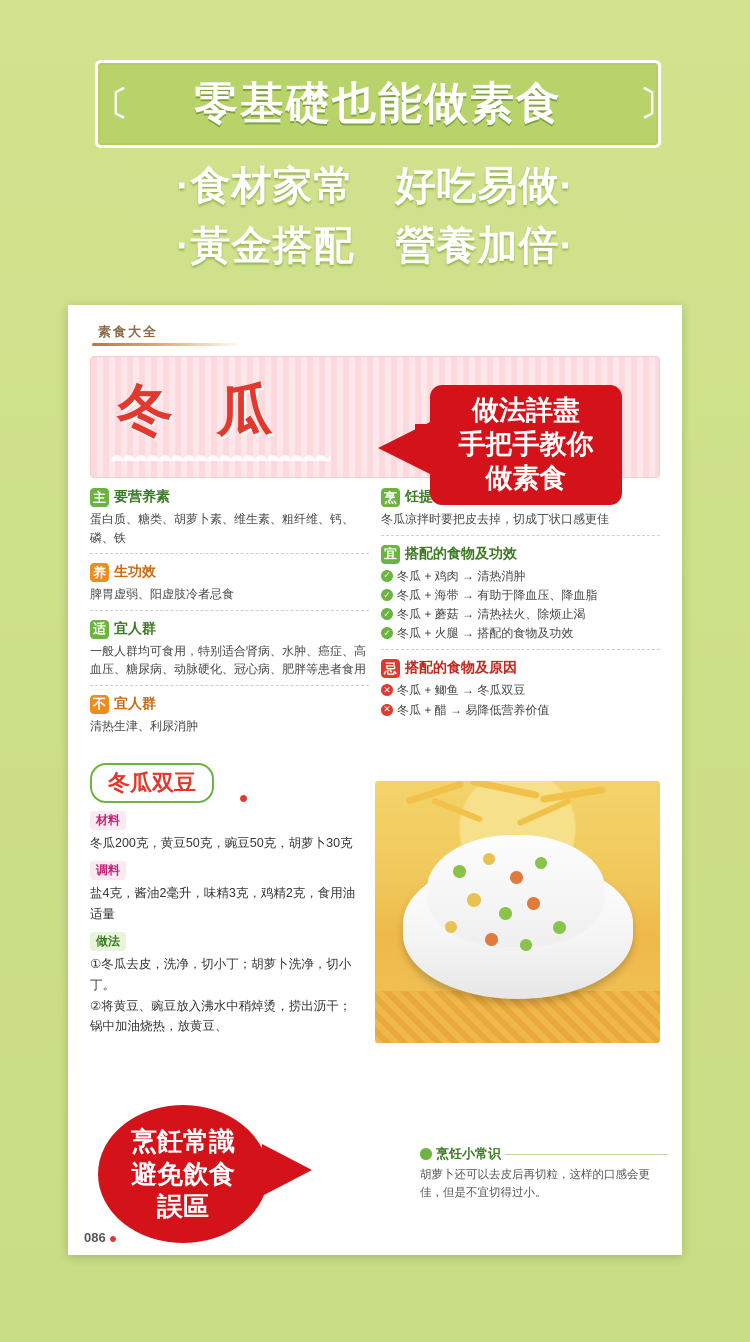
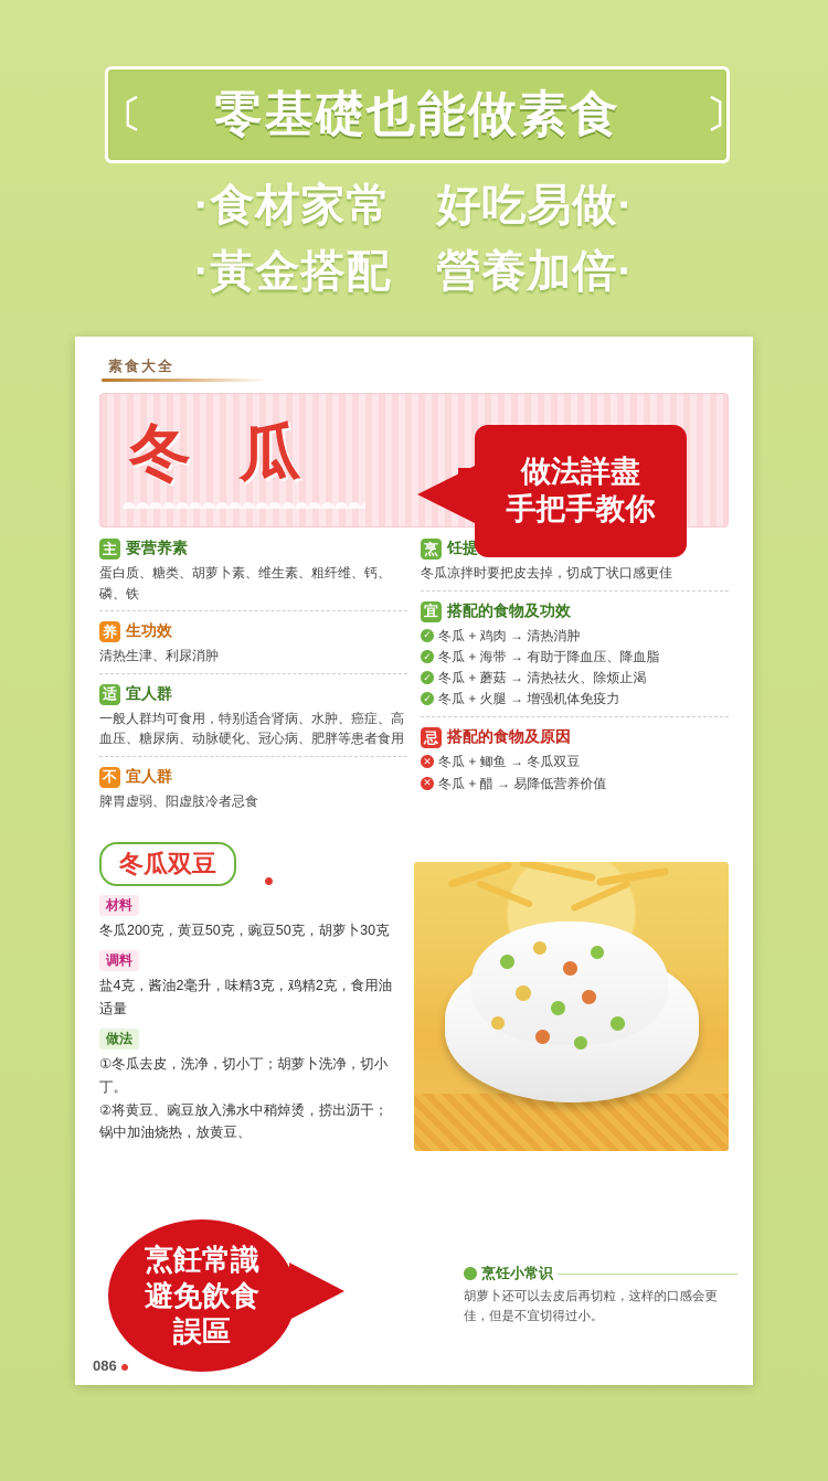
  〔
  零基礎也能做素食
  〕
  ·食材家常 好吃易做·
  ·黃金搭配 營養加倍·
  素食大全
  冬 瓜
  主
  要营养素
  蛋白质、糖类、胡萝卜素、维生素、粗纤维、钙、磷、铁
  养
  生功效
- 脾胃虚弱、阳虚肢冷者忌食
+ 清热生津、利尿消肿
  适
  宜人群
  一般人群均可食用，特别适合肾病、水肿、癌症、高血压、糖尿病、动脉硬化、冠心病、肥胖等患者食用
  不
  宜人群
- 清热生津、利尿消肿
+ 脾胃虚弱、阳虚肢冷者忌食
  烹
  冬瓜凉拌时要把皮去掉，切成丁状口感更佳
  宜
  搭配的食物及功效
  ✓
  冬瓜 + 鸡肉 → 清热消肿
  ✓
  冬瓜 + 海带 → 有助于降血压、降血脂
  ✓
  冬瓜 + 蘑菇 → 清热祛火、除烦止渴
  ✓
- 冬瓜 + 火腿 → 搭配的食物及功效
+ 冬瓜 + 火腿 → 增强机体免疫力
  忌
  搭配的食物及原因
  ✕
  冬瓜 + 鲫鱼 → 冬瓜双豆
  ✕
  冬瓜 + 醋 → 易降低营养价值
  冬瓜双豆
  材料
  冬瓜200克，黄豆50克，豌豆50克，胡萝卜30克
  调料
  盐4克，酱油2毫升，味精3克，鸡精2克，食用油适量
  做法
  ①冬瓜去皮，洗净，切小丁；胡萝卜洗净，切小丁。
  ②将黄豆、豌豆放入沸水中稍焯烫，捞出沥干；锅中加油烧热，放黄豆、
  烹饪小常识
  胡萝卜还可以去皮后再切粒，这样的口感会更佳，但是不宜切得过小。
  086
  做法詳盡
  手把手教你
- 做素食
  烹飪常識
  避免飲食
  誤區
